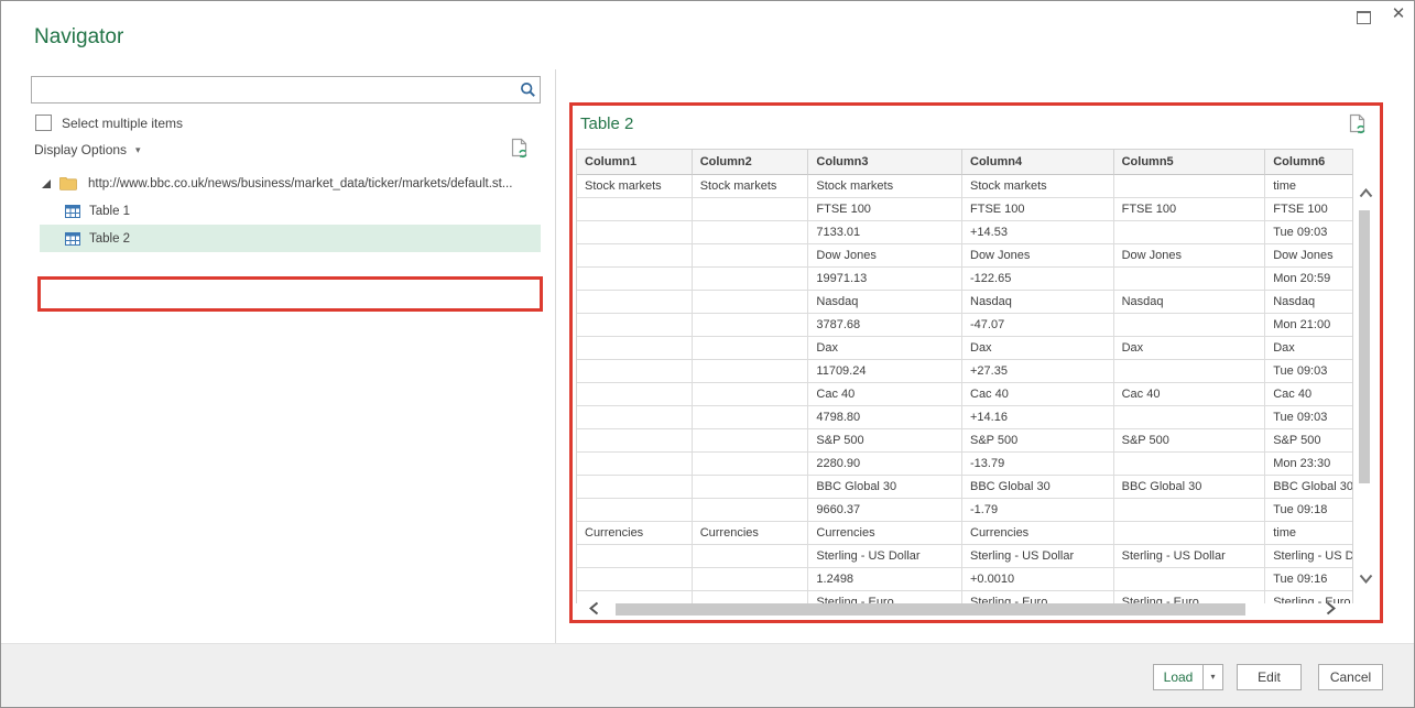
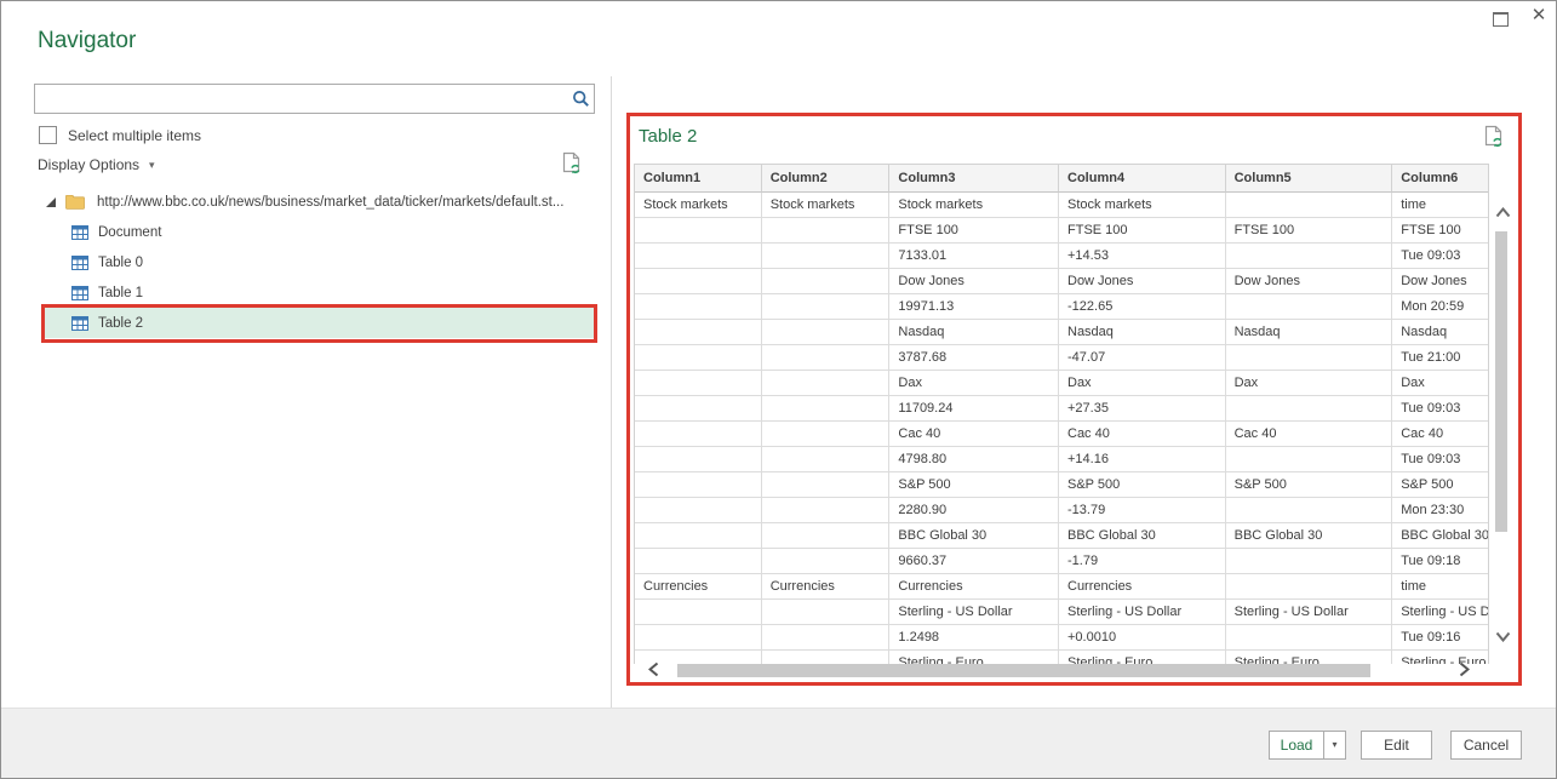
  ✕
  Navigator
  Select multiple items
  Display Options
  ▾
  http://www.bbc.co.uk/news/business/market_data/ticker/markets/default.st...
+ Document
+ Table 0
  Table 1
  Table 2
  Table 2
  Column1
  Column2
  Column3
  Column4
  Column5
  Column6
  Stock markets
  Stock markets
  Stock markets
  Stock markets
  time
  FTSE 100
  FTSE 100
  FTSE 100
  FTSE 100
  7133.01
  +14.53
  Tue 09:03
  Dow Jones
  Dow Jones
  Dow Jones
  Dow Jones
  19971.13
  -122.65
  Mon 20:59
  Nasdaq
  Nasdaq
  Nasdaq
  Nasdaq
  3787.68
  -47.07
- Mon 21:00
+ Tue 21:00
  Dax
  Dax
  Dax
  Dax
  11709.24
  +27.35
  Tue 09:03
  Cac 40
  Cac 40
  Cac 40
  Cac 40
  4798.80
  +14.16
  Tue 09:03
  S&P 500
  S&P 500
  S&P 500
  S&P 500
  2280.90
  -13.79
  Mon 23:30
  BBC Global 30
  BBC Global 30
  BBC Global 30
  BBC Global 30
  9660.37
  -1.79
  Tue 09:18
  Currencies
  Currencies
  Currencies
  Currencies
  time
  Sterling - US Dollar
  Sterling - US Dollar
  Sterling - US Dollar
  Sterling - US D
  1.2498
  +0.0010
  Tue 09:16
  Sterling - Euro
  Sterling - Euro
  Sterling - Euro
  Sterling - Euro
  Load
  ▾
  Edit
  Cancel
